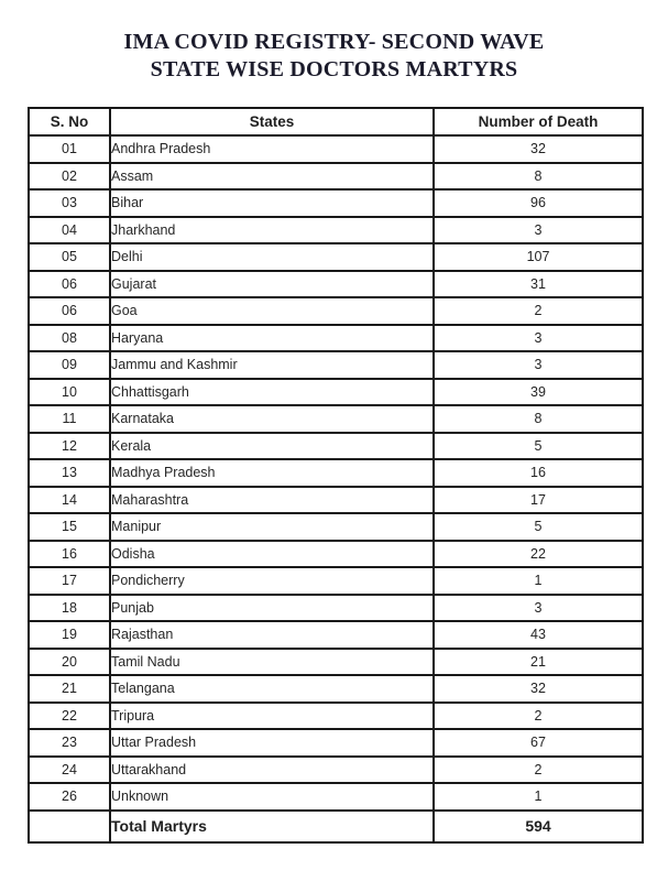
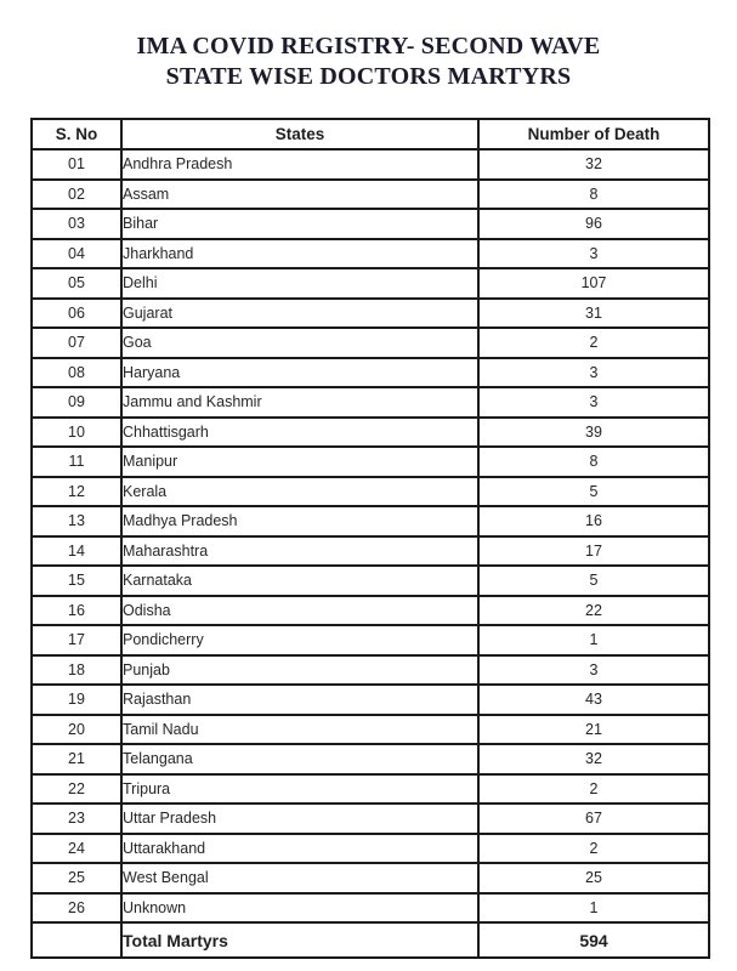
  IMA COVID REGISTRY- SECOND WAVE
  STATE WISE DOCTORS MARTYRS
  S. No	States	Number of Death
  01	Andhra Pradesh	32
  02	Assam	8
  03	Bihar	96
  04	Jharkhand	3
  05	Delhi	107
  06	Gujarat	31
- 06	Goa	2
+ 07	Goa	2
  08	Haryana	3
  09	Jammu and Kashmir	3
  10	Chhattisgarh	39
- 11	Karnataka	8
+ 11	Manipur	8
  12	Kerala	5
  13	Madhya Pradesh	16
  14	Maharashtra	17
- 15	Manipur	5
+ 15	Karnataka	5
  16	Odisha	22
  17	Pondicherry	1
  18	Punjab	3
  19	Rajasthan	43
  20	Tamil Nadu	21
  21	Telangana	32
  22	Tripura	2
  23	Uttar Pradesh	67
  24	Uttarakhand	2
+ 25	West Bengal	25
  26	Unknown	1
  	Total Martyrs	594
